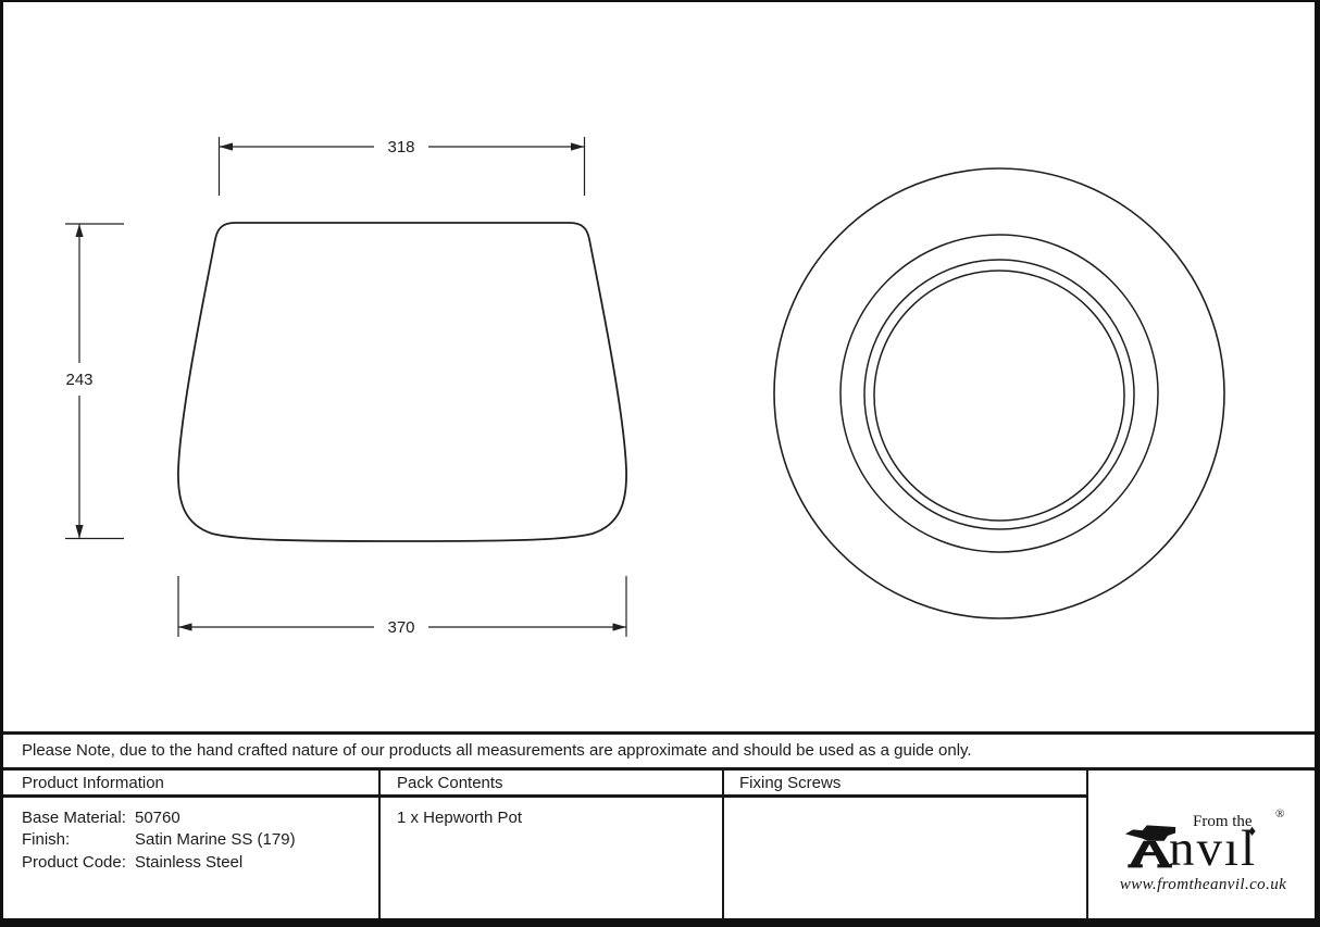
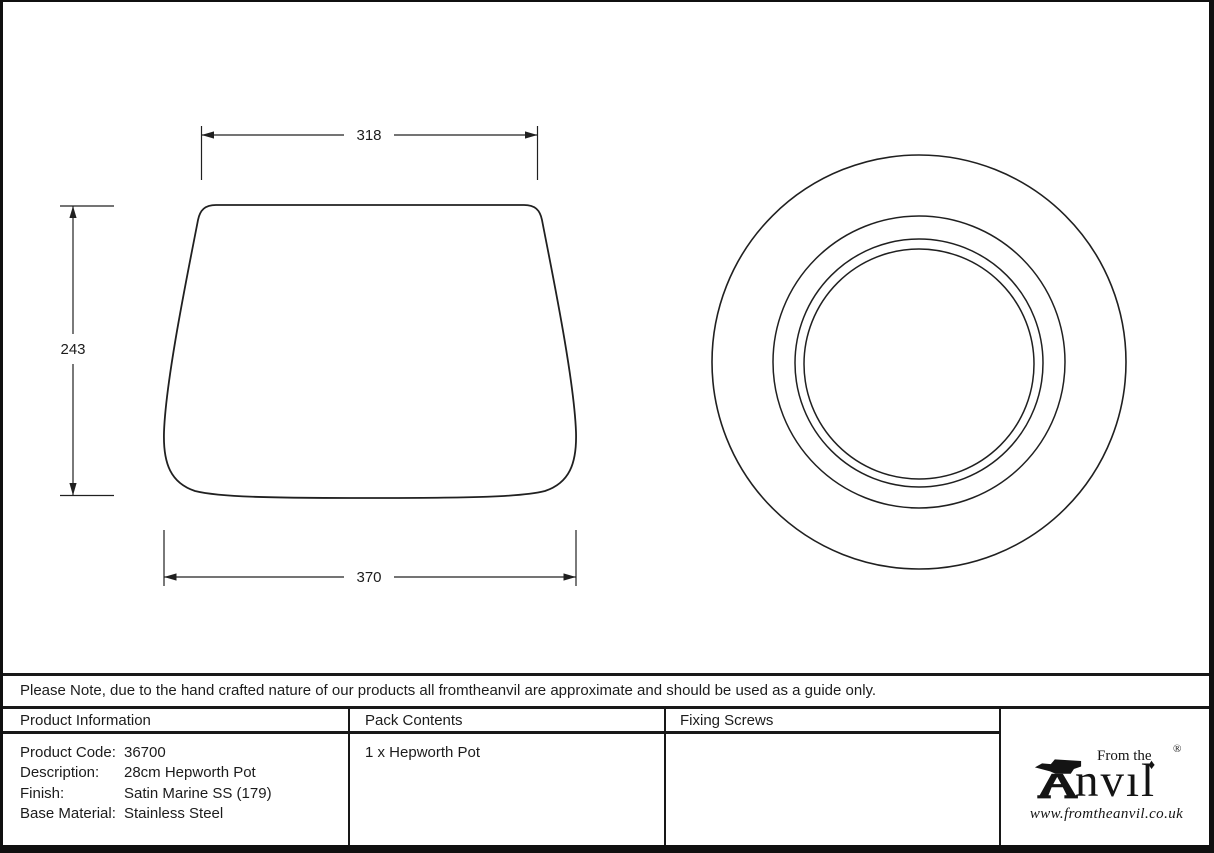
  318
  243
  370
- Please Note, due to the hand crafted nature of our products all measurements are approximate and should be used as a guide only.
+ Please Note, due to the hand crafted nature of our products all fromtheanvil are approximate and should be used as a guide only.
  Product Information
  Pack Contents
  Fixing Screws
- Base Material:
+ Product Code:
- 50760
+ 36700
+ Description:
+ 28cm Hepworth Pot
  Finish:
  Satin Marine SS (179)
- Product Code:
+ Base Material:
  Stainless Steel
  1 x Hepworth Pot
  From the
  nvıl
  ♦
  ®
  www.fromtheanvil.co.uk
